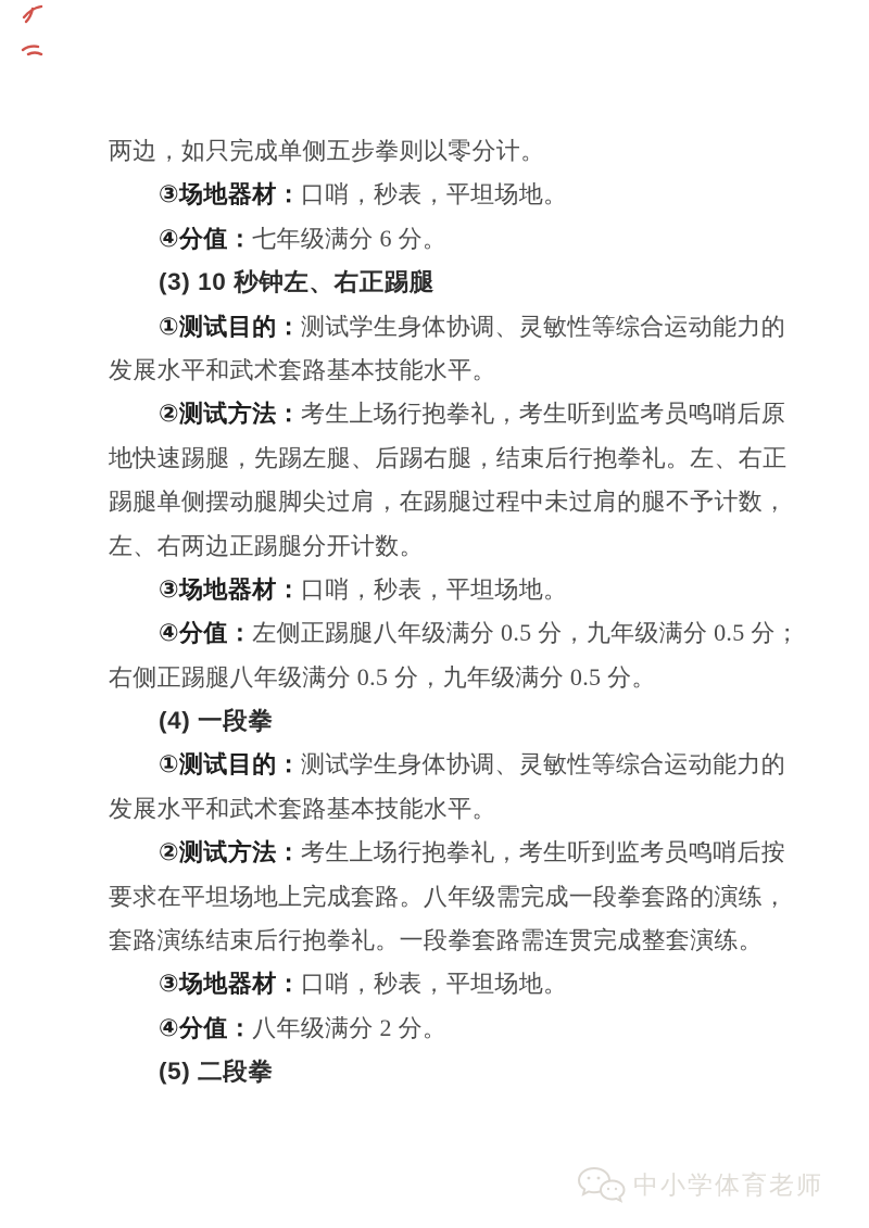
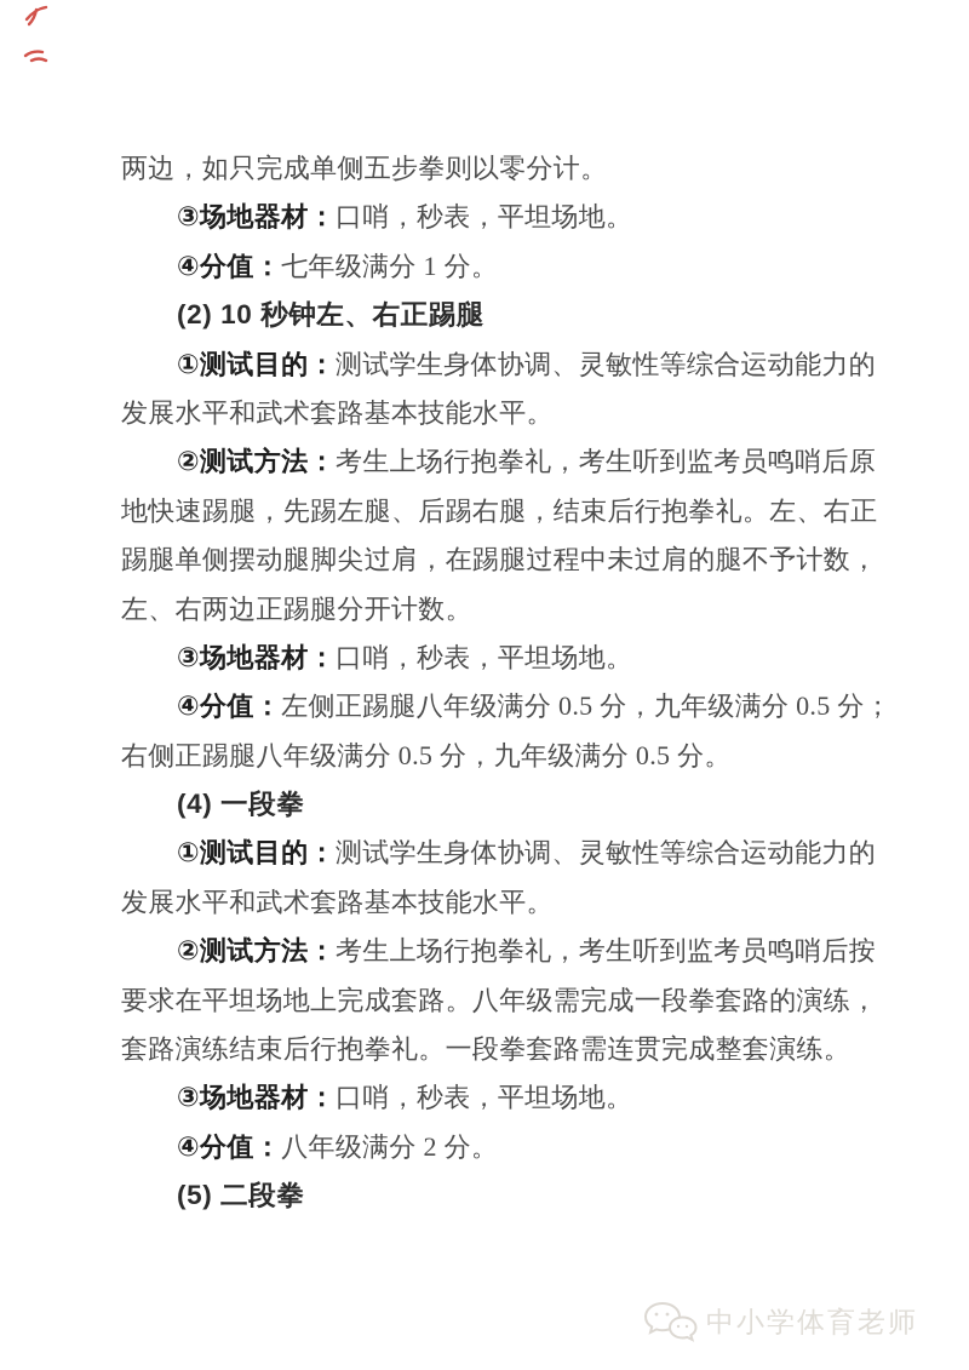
  两边，如只完成单侧五步拳则以零分计。
  ③场地器材：口哨，秒表，平坦场地。
- ④分值：七年级满分 6 分。
+ ④分值：七年级满分 1 分。
- (3) 10 秒钟左、右正踢腿
+ (2) 10 秒钟左、右正踢腿
  ①测试目的：测试学生身体协调、灵敏性等综合运动能力的
  发展水平和武术套路基本技能水平。
  ②测试方法：考生上场行抱拳礼，考生听到监考员鸣哨后原
  地快速踢腿，先踢左腿、后踢右腿，结束后行抱拳礼。左、右正
  踢腿单侧摆动腿脚尖过肩，在踢腿过程中未过肩的腿不予计数，
  左、右两边正踢腿分开计数。
  ③场地器材：口哨，秒表，平坦场地。
  ④分值：左侧正踢腿八年级满分 0.5 分，九年级满分 0.5 分；
  右侧正踢腿八年级满分 0.5 分，九年级满分 0.5 分。
  (4) 一段拳
  ①测试目的：测试学生身体协调、灵敏性等综合运动能力的
  发展水平和武术套路基本技能水平。
  ②测试方法：考生上场行抱拳礼，考生听到监考员鸣哨后按
  要求在平坦场地上完成套路。八年级需完成一段拳套路的演练，
  套路演练结束后行抱拳礼。一段拳套路需连贯完成整套演练。
  ③场地器材：口哨，秒表，平坦场地。
  ④分值：八年级满分 2 分。
  (5) 二段拳
  中小学体育老师
